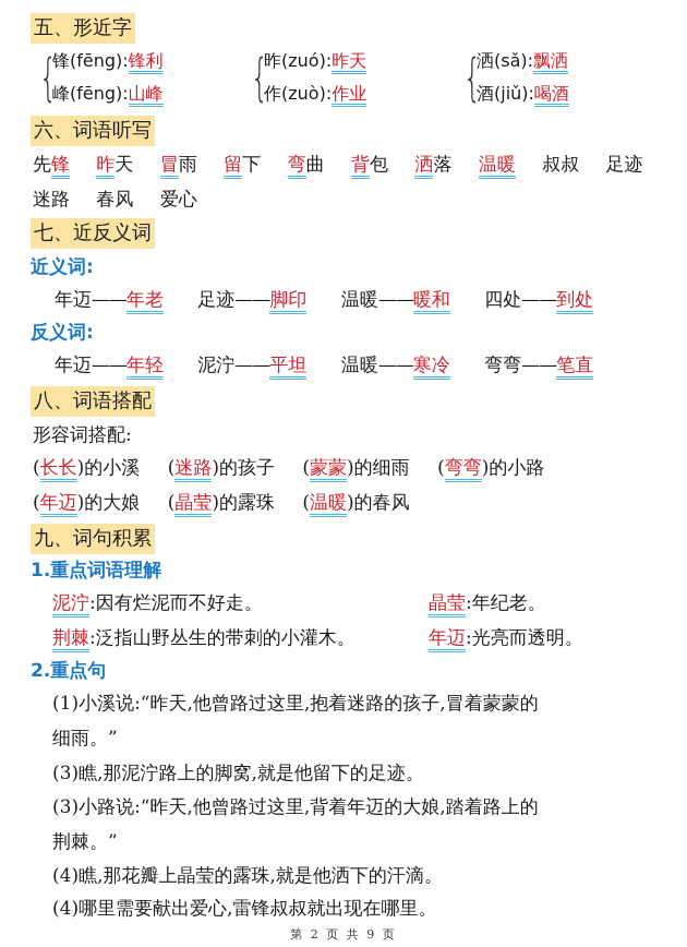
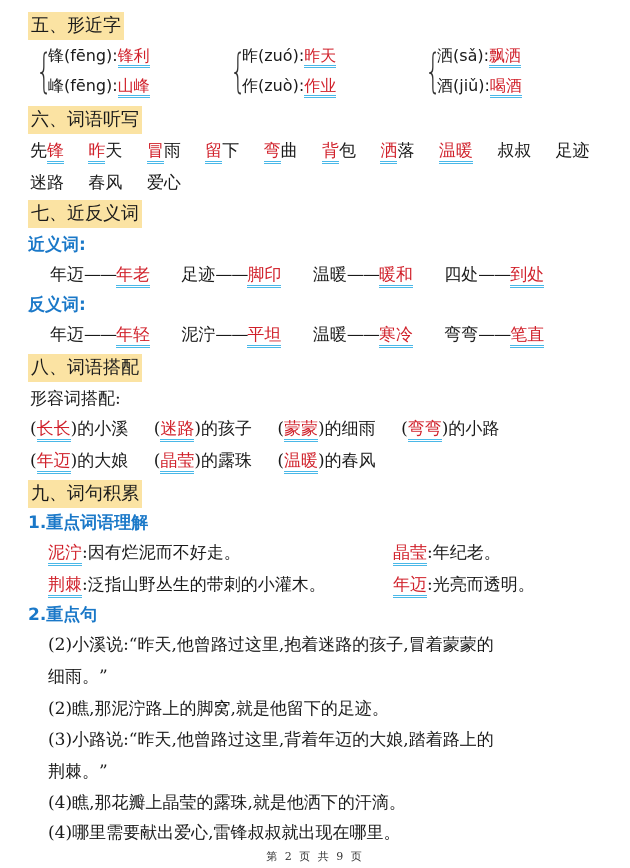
  五、形近字
  {
  锋(fēng):锋利
  峰(fēng):山峰
  {
  昨(zuó):昨天
  作(zuò):作业
  {
  洒(sǎ):飘洒
  酒(jiǔ):喝酒
  六、词语听写
  先锋 昨天 冒雨 留下 弯曲 背包 洒落 温暖 叔叔 足迹
  迷路 春风 爱心
  七、近反义词
  近义词:
  年迈——年老 足迹——脚印 温暖——暖和 四处——到处
  反义词:
  年迈——年轻 泥泞——平坦 温暖——寒冷 弯弯——笔直
  八、词语搭配
  形容词搭配:
  (长长)的小溪 (迷路)的孩子 (蒙蒙)的细雨 (弯弯)的小路
  (年迈)的大娘 (晶莹)的露珠 (温暖)的春风
  九、词句积累
  1.重点词语理解
  泥泞:因有烂泥而不好走。
  晶莹:年纪老。
  荆棘:泛指山野丛生的带刺的小灌木。
  年迈:光亮而透明。
  2.重点句
- (1)小溪说:“昨天,他曾路过这里,抱着迷路的孩子,冒着蒙蒙的
+ (2)小溪说:“昨天,他曾路过这里,抱着迷路的孩子,冒着蒙蒙的
  细雨。”
- (3)瞧,那泥泞路上的脚窝,就是他留下的足迹。
+ (2)瞧,那泥泞路上的脚窝,就是他留下的足迹。
  (3)小路说:“昨天,他曾路过这里,背着年迈的大娘,踏着路上的
  荆棘。”
  (4)瞧,那花瓣上晶莹的露珠,就是他洒下的汗滴。
  (4)哪里需要献出爱心,雷锋叔叔就出现在哪里。
  第 2 页 共 9 页
